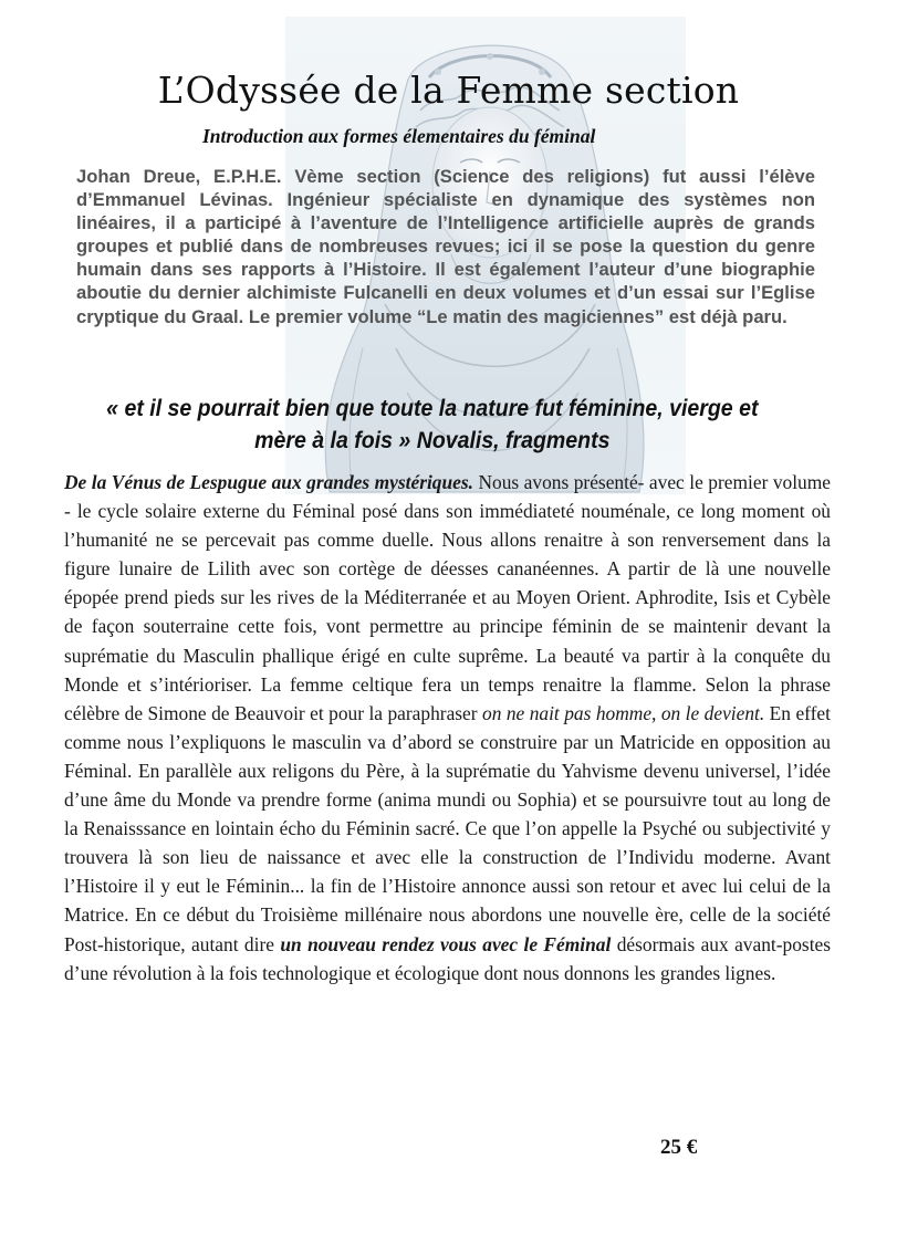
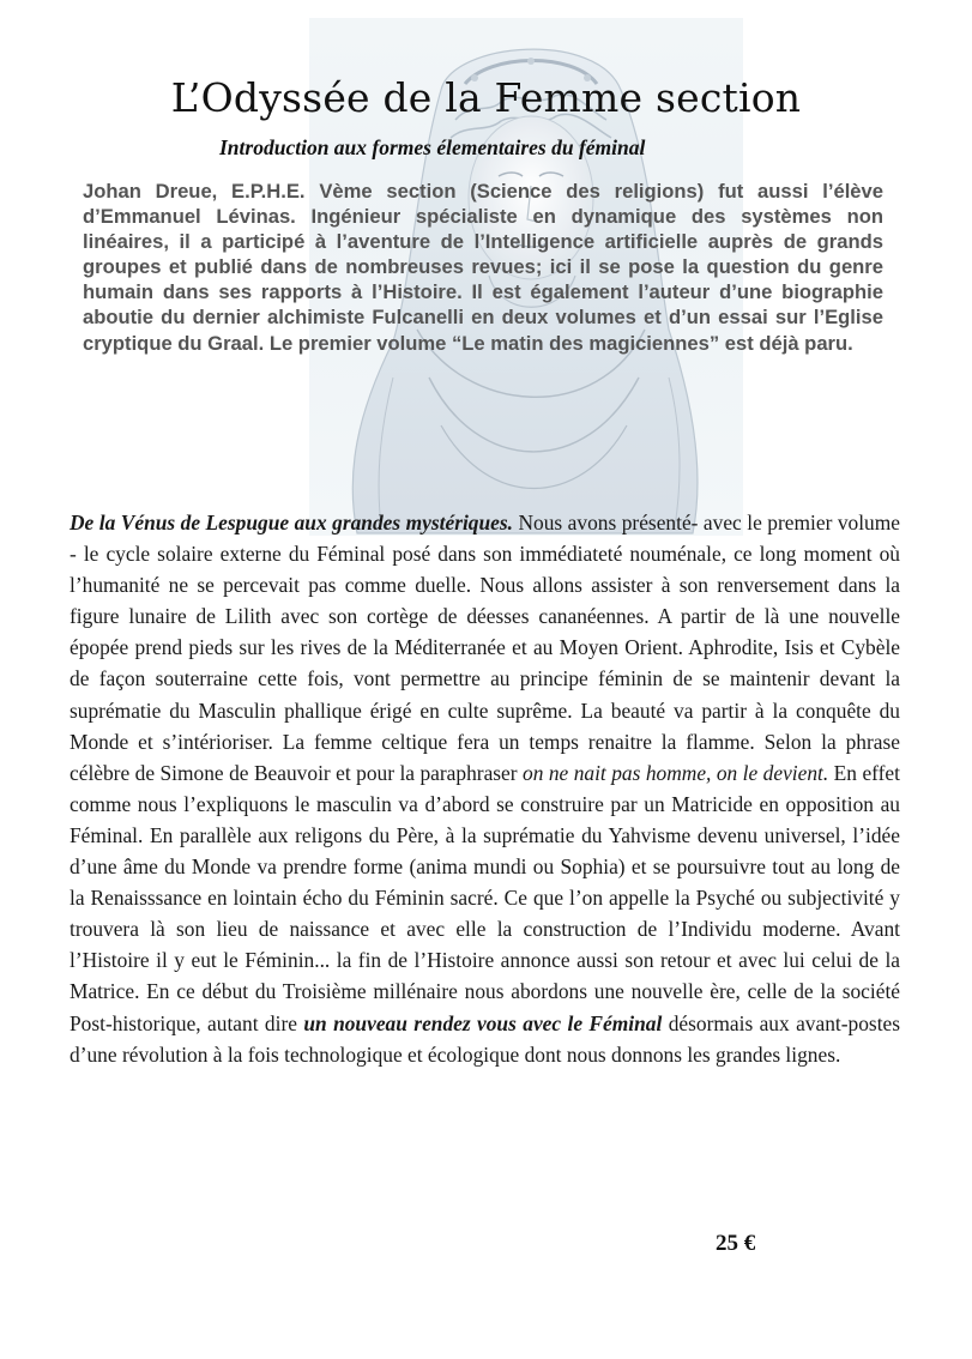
  L’Odyssée de la Femme section
  Introduction aux formes élementaires du féminal
  Johan Dreue, E.P.H.E. Vème section (Science des religions) fut aussi l’élève d’Emmanuel Lévinas. Ingénieur spécialiste en dynamique des systèmes non linéaires, il a participé à l’aventure de l’Intelligence artificielle auprès de grands groupes et publié dans de nombreuses revues; ici il se pose la question du genre humain dans ses rapports à l’Histoire. Il est également l’auteur d’une biographie aboutie du dernier alchimiste Fulcanelli en deux volumes et d’un essai sur l’Eglise cryptique du Graal. Le premier volume “Le matin des magiciennes” est déjà paru.
- « et il se pourrait bien que toute la nature fut féminine, vierge et
- mère à la fois » Novalis, fragments
- De la Vénus de Lespugue aux grandes mystériques. Nous avons présenté- avec le premier volume - le cycle solaire externe du Féminal posé dans son immédiateté nouménale, ce long moment où l’humanité ne se percevait pas comme duelle. Nous allons renaitre à son renversement dans la figure lunaire de Lilith avec son cortège de déesses cananéennes. A partir de là une nouvelle épopée prend pieds sur les rives de la Méditerranée et au Moyen Orient. Aphrodite, Isis et Cybèle de façon souterraine cette fois, vont permettre au principe féminin de se maintenir devant la suprématie du Masculin phallique érigé en culte suprême. La beauté va partir à la conquête du Monde et s’intérioriser. La femme celtique fera un temps renaitre la flamme. Selon la phrase célèbre de Simone de Beauvoir et pour la paraphraser on ne nait pas homme, on le devient. En effet comme nous l’expliquons le masculin va d’abord se construire par un Matricide en opposition au Féminal. En parallèle aux religons du Père, à la suprématie du Yahvisme devenu universel, l’idée d’une âme du Monde va prendre forme (anima mundi ou Sophia) et se poursuivre tout au long de la Renaisssance en lointain écho du Féminin sacré. Ce que l’on appelle la Psyché ou subjectivité y trouvera là son lieu de naissance et avec elle la construction de l’Individu moderne. Avant l’Histoire il y eut le Féminin... la fin de l’Histoire annonce aussi son retour et avec lui celui de la Matrice. En ce début du Troisième millénaire nous abordons une nouvelle ère, celle de la société Post-historique, autant dire un nouveau rendez vous avec le Féminal désormais aux avant-postes d’une révolution à la fois technologique et écologique dont nous donnons les grandes lignes.
+ De la Vénus de Lespugue aux grandes mystériques. Nous avons présenté- avec le premier volume - le cycle solaire externe du Féminal posé dans son immédiateté nouménale, ce long moment où l’humanité ne se percevait pas comme duelle. Nous allons assister à son renversement dans la figure lunaire de Lilith avec son cortège de déesses cananéennes. A partir de là une nouvelle épopée prend pieds sur les rives de la Méditerranée et au Moyen Orient. Aphrodite, Isis et Cybèle de façon souterraine cette fois, vont permettre au principe féminin de se maintenir devant la suprématie du Masculin phallique érigé en culte suprême. La beauté va partir à la conquête du Monde et s’intérioriser. La femme celtique fera un temps renaitre la flamme. Selon la phrase célèbre de Simone de Beauvoir et pour la paraphraser on ne nait pas homme, on le devient. En effet comme nous l’expliquons le masculin va d’abord se construire par un Matricide en opposition au Féminal. En parallèle aux religons du Père, à la suprématie du Yahvisme devenu universel, l’idée d’une âme du Monde va prendre forme (anima mundi ou Sophia) et se poursuivre tout au long de la Renaisssance en lointain écho du Féminin sacré. Ce que l’on appelle la Psyché ou subjectivité y trouvera là son lieu de naissance et avec elle la construction de l’Individu moderne. Avant l’Histoire il y eut le Féminin... la fin de l’Histoire annonce aussi son retour et avec lui celui de la Matrice. En ce début du Troisième millénaire nous abordons une nouvelle ère, celle de la société Post-historique, autant dire un nouveau rendez vous avec le Féminal désormais aux avant-postes d’une révolution à la fois technologique et écologique dont nous donnons les grandes lignes.
  25 €
